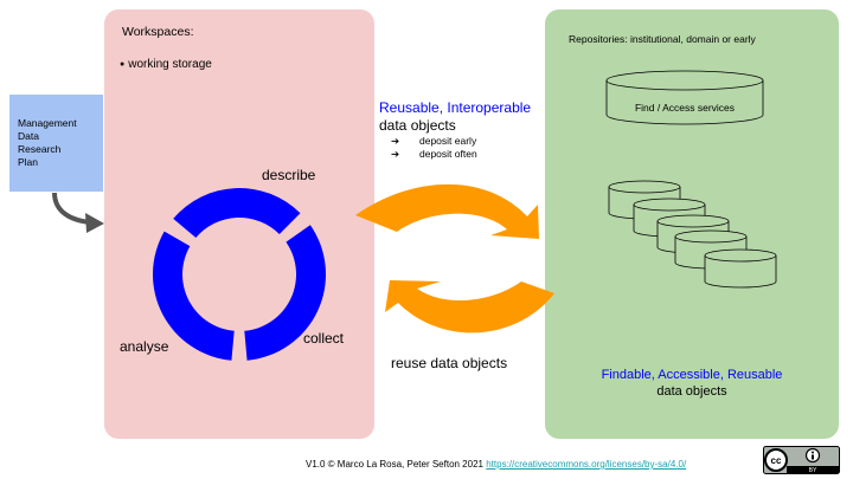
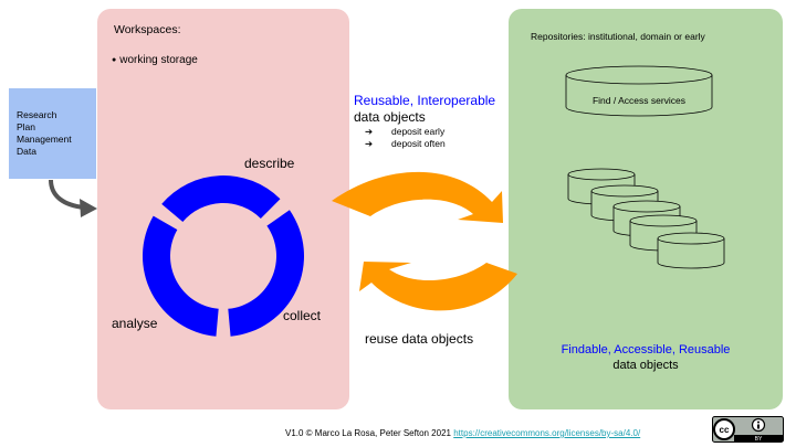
- Management
+ Research
- Data
+ Plan
- Research
+ Management
- Plan
+ Data
  Workspaces:
  working storage
  describe
  analyse
  collect
  Reusable, Interoperable
  data objects
  ➔ deposit early
  ➔ deposit often
  reuse data objects
  Repositories: institutional, domain or early
  Find / Access services
  Findable, Accessible, Reusable
  data objects
  V1.0 © Marco La Rosa, Peter Sefton 2021 https://creativecommons.org/licenses/by-sa/4.0/
  cc
